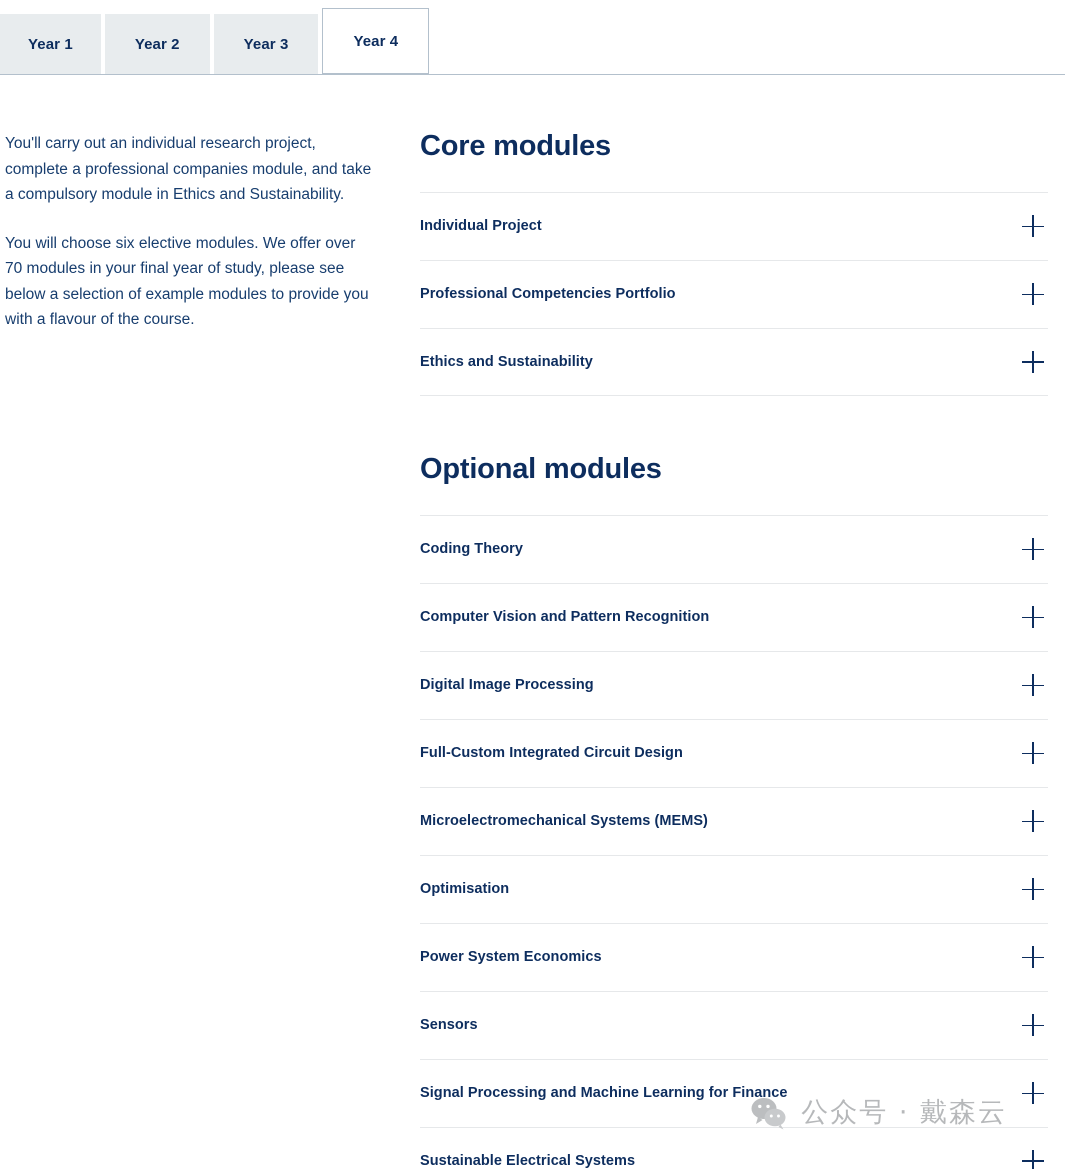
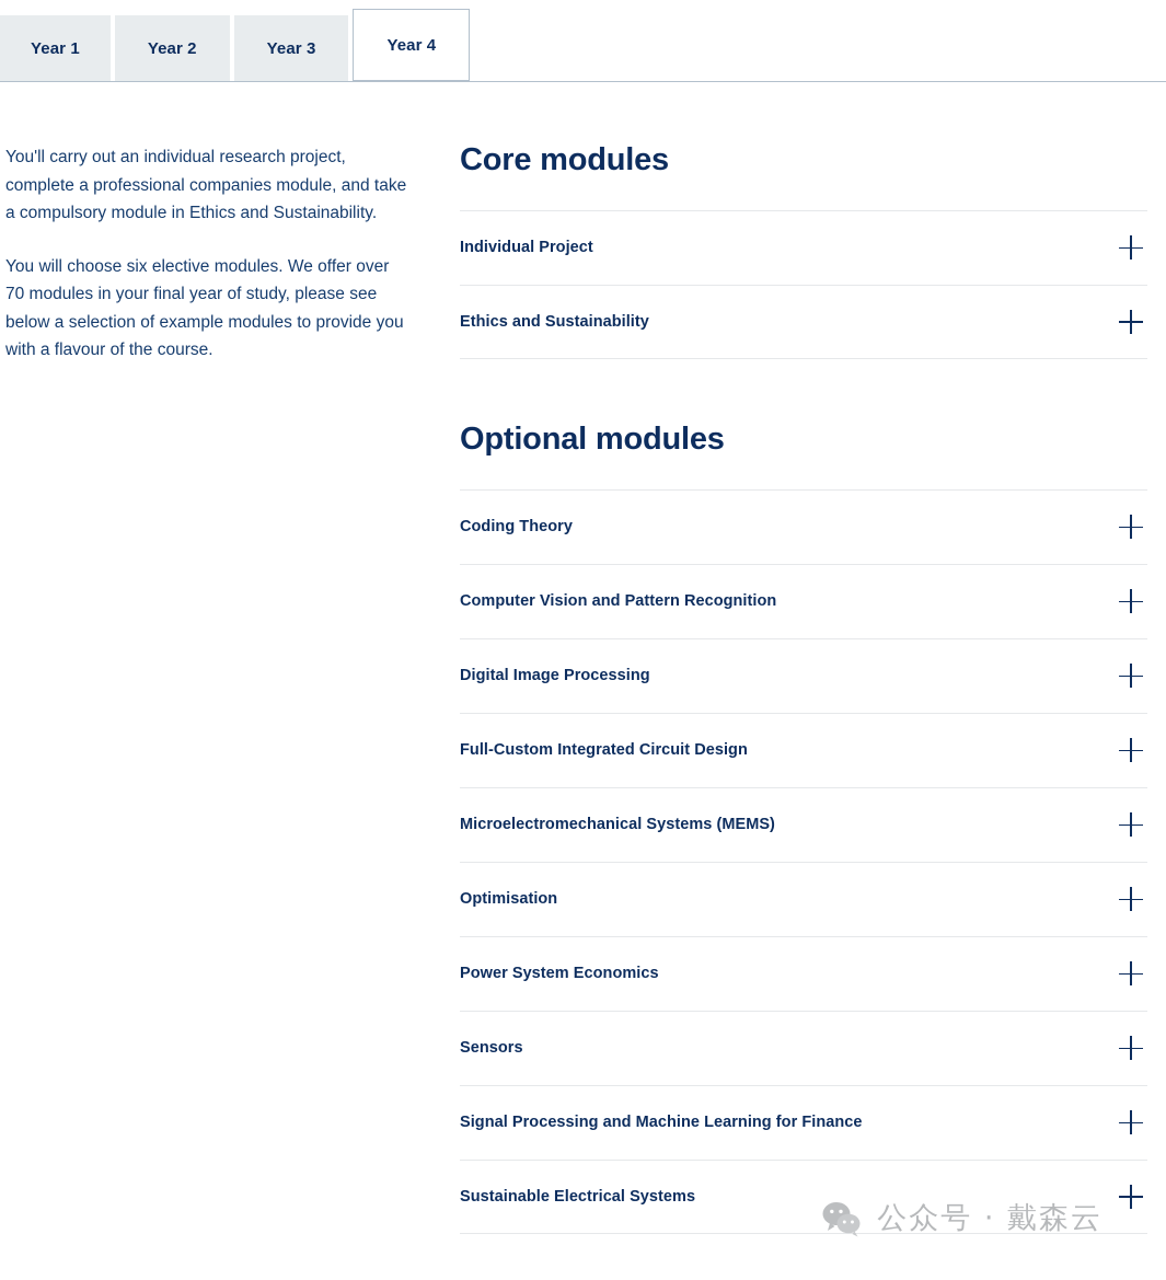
  Year 1
  Year 2
  Year 3
  Year 4
  You'll carry out an individual research project, complete a professional companies module, and take a compulsory module in Ethics and Sustainability.
  You will choose six elective modules. We offer over 70 modules in your final year of study, please see below a selection of example modules to provide you with a flavour of the course.
  Core modules
  Individual Project
- Professional Competencies Portfolio
  Ethics and Sustainability
  Optional modules
  Coding Theory
  Computer Vision and Pattern Recognition
  Digital Image Processing
  Full-Custom Integrated Circuit Design
  Microelectromechanical Systems (MEMS)
  Optimisation
  Power System Economics
  Sensors
  Signal Processing and Machine Learning for Finance
  Sustainable Electrical Systems
  公众号 · 戴森云
